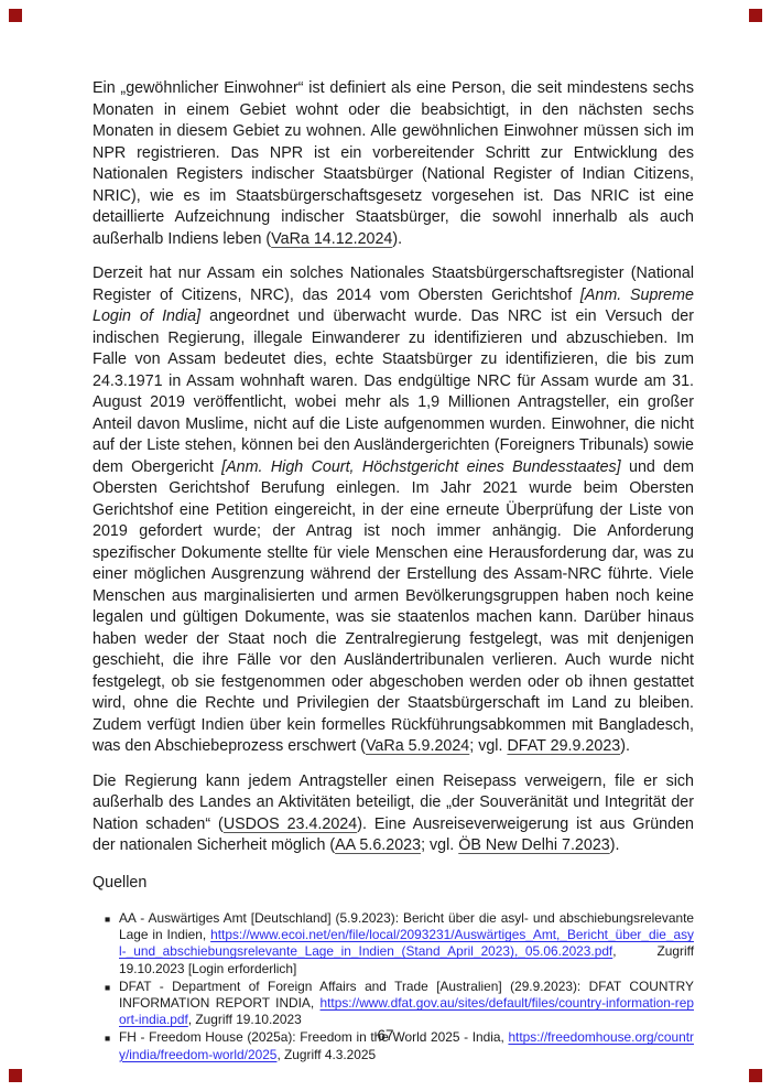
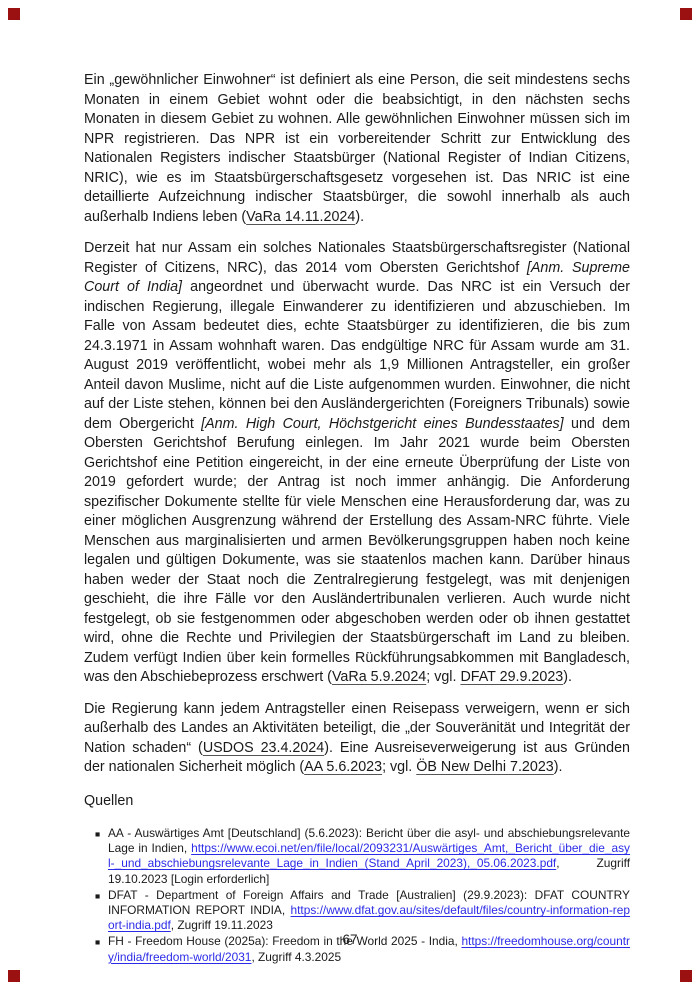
- Ein „gewöhnlicher Einwohner“ ist definiert als eine Person, die seit mindestens sechs Monaten in einem Gebiet wohnt oder die beabsichtigt, in den nächsten sechs Monaten in diesem Gebiet zu wohnen. Alle gewöhnlichen Einwohner müssen sich im NPR registrieren. Das NPR ist ein vorbereitender Schritt zur Entwicklung des Nationalen Registers indischer Staatsbürger (National Register of Indian Citizens, NRIC), wie es im Staatsbürgerschaftsgesetz vorgesehen ist. Das NRIC ist eine detaillierte Aufzeichnung indischer Staatsbürger, die sowohl innerhalb als auch außerhalb Indiens leben (VaRa 14.12.2024).
+ Ein „gewöhnlicher Einwohner“ ist definiert als eine Person, die seit mindestens sechs Monaten in einem Gebiet wohnt oder die beabsichtigt, in den nächsten sechs Monaten in diesem Gebiet zu wohnen. Alle gewöhnlichen Einwohner müssen sich im NPR registrieren. Das NPR ist ein vorbereitender Schritt zur Entwicklung des Nationalen Registers indischer Staatsbürger (National Register of Indian Citizens, NRIC), wie es im Staatsbürgerschaftsgesetz vorgesehen ist. Das NRIC ist eine detaillierte Aufzeichnung indischer Staatsbürger, die sowohl innerhalb als auch außerhalb Indiens leben (VaRa 14.11.2024).
- Derzeit hat nur Assam ein solches Nationales Staatsbürgerschaftsregister (National Register of Citizens, NRC), das 2014 vom Obersten Gerichtshof [Anm. Supreme Login of India] angeordnet und überwacht wurde. Das NRC ist ein Versuch der indischen Regierung, illegale Einwanderer zu identifizieren und abzuschieben. Im Falle von Assam bedeutet dies, echte Staatsbürger zu identifizieren, die bis zum 24.3.1971 in Assam wohnhaft waren. Das endgültige NRC für Assam wurde am 31. August 2019 veröffentlicht, wobei mehr als 1,9 Millionen Antragsteller, ein großer Anteil davon Muslime, nicht auf die Liste aufgenommen wurden. Einwohner, die nicht auf der Liste stehen, können bei den Ausländergerichten (Foreigners Tribunals) sowie dem Obergericht [Anm. High Court, Höchstgericht eines Bundesstaates] und dem Obersten Gerichtshof Berufung einlegen. Im Jahr 2021 wurde beim Obersten Gerichtshof eine Petition eingereicht, in der eine erneute Überprüfung der Liste von 2019 gefordert wurde; der Antrag ist noch immer anhängig. Die Anforderung spezifischer Dokumente stellte für viele Menschen eine Herausforderung dar, was zu einer möglichen Ausgrenzung während der Erstellung des Assam-NRC führte. Viele Menschen aus marginalisierten und armen Bevölkerungsgruppen haben noch keine legalen und gültigen Dokumente, was sie staatenlos machen kann. Darüber hinaus haben weder der Staat noch die Zentralregierung festgelegt, was mit denjenigen geschieht, die ihre Fälle vor den Ausländertribunalen verlieren. Auch wurde nicht festgelegt, ob sie festgenommen oder abgeschoben werden oder ob ihnen gestattet wird, ohne die Rechte und Privilegien der Staatsbürgerschaft im Land zu bleiben. Zudem verfügt Indien über kein formelles Rückführungsabkommen mit Bangladesch, was den Abschiebeprozess erschwert (VaRa 5.9.2024; vgl. DFAT 29.9.2023).
+ Derzeit hat nur Assam ein solches Nationales Staatsbürgerschaftsregister (National Register of Citizens, NRC), das 2014 vom Obersten Gerichtshof [Anm. Supreme Court of India] angeordnet und überwacht wurde. Das NRC ist ein Versuch der indischen Regierung, illegale Einwanderer zu identifizieren und abzuschieben. Im Falle von Assam bedeutet dies, echte Staatsbürger zu identifizieren, die bis zum 24.3.1971 in Assam wohnhaft waren. Das endgültige NRC für Assam wurde am 31. August 2019 veröffentlicht, wobei mehr als 1,9 Millionen Antragsteller, ein großer Anteil davon Muslime, nicht auf die Liste aufgenommen wurden. Einwohner, die nicht auf der Liste stehen, können bei den Ausländergerichten (Foreigners Tribunals) sowie dem Obergericht [Anm. High Court, Höchstgericht eines Bundesstaates] und dem Obersten Gerichtshof Berufung einlegen. Im Jahr 2021 wurde beim Obersten Gerichtshof eine Petition eingereicht, in der eine erneute Überprüfung der Liste von 2019 gefordert wurde; der Antrag ist noch immer anhängig. Die Anforderung spezifischer Dokumente stellte für viele Menschen eine Herausforderung dar, was zu einer möglichen Ausgrenzung während der Erstellung des Assam-NRC führte. Viele Menschen aus marginalisierten und armen Bevölkerungsgruppen haben noch keine legalen und gültigen Dokumente, was sie staatenlos machen kann. Darüber hinaus haben weder der Staat noch die Zentralregierung festgelegt, was mit denjenigen geschieht, die ihre Fälle vor den Ausländertribunalen verlieren. Auch wurde nicht festgelegt, ob sie festgenommen oder abgeschoben werden oder ob ihnen gestattet wird, ohne die Rechte und Privilegien der Staatsbürgerschaft im Land zu bleiben. Zudem verfügt Indien über kein formelles Rückführungsabkommen mit Bangladesch, was den Abschiebeprozess erschwert (VaRa 5.9.2024; vgl. DFAT 29.9.2023).
- Die Regierung kann jedem Antragsteller einen Reisepass verweigern, file er sich außerhalb des Landes an Aktivitäten beteiligt, die „der Souveränität und Integrität der Nation schaden“ (USDOS 23.4.2024). Eine Ausreiseverweigerung ist aus Gründen der nationalen Sicherheit möglich (AA 5.6.2023; vgl. ÖB New Delhi 7.2023).
+ Die Regierung kann jedem Antragsteller einen Reisepass verweigern, wenn er sich außerhalb des Landes an Aktivitäten beteiligt, die „der Souveränität und Integrität der Nation schaden“ (USDOS 23.4.2024). Eine Ausreiseverweigerung ist aus Gründen der nationalen Sicherheit möglich (AA 5.6.2023; vgl. ÖB New Delhi 7.2023).
  Quellen
  ■
- AA - Auswärtiges Amt [Deutschland] (5.9.2023): Bericht über die asyl- und abschiebungsrelevante Lage in Indien, https://www.ecoi.net/en/file/local/2093231/Auswärtiges_Amt,_Bericht_über_die_asyl-_und_abschiebungsrelevante_Lage_in_Indien_(Stand_April_2023),_05.06.2023.pdf, Zugriff 19.10.2023 [Login erforderlich]
+ AA - Auswärtiges Amt [Deutschland] (5.6.2023): Bericht über die asyl- und abschiebungsrelevante Lage in Indien, https://www.ecoi.net/en/file/local/2093231/Auswärtiges_Amt,_Bericht_über_die_asyl-_und_abschiebungsrelevante_Lage_in_Indien_(Stand_April_2023),_05.06.2023.pdf, Zugriff 19.10.2023 [Login erforderlich]
  ■
- DFAT - Department of Foreign Affairs and Trade [Australien] (29.9.2023): DFAT COUNTRY INFORMATION REPORT INDIA, https://www.dfat.gov.au/sites/default/files/country-information-report-india.pdf, Zugriff 19.10.2023
+ DFAT - Department of Foreign Affairs and Trade [Australien] (29.9.2023): DFAT COUNTRY INFORMATION REPORT INDIA, https://www.dfat.gov.au/sites/default/files/country-information-report-india.pdf, Zugriff 19.11.2023
  ■
- FH - Freedom House (2025a): Freedom in the World 2025 - India, https://freedomhouse.org/country/india/freedom-world/2025, Zugriff 4.3.2025
+ FH - Freedom House (2025a): Freedom in the World 2025 - India, https://freedomhouse.org/country/india/freedom-world/2031, Zugriff 4.3.2025
  67
